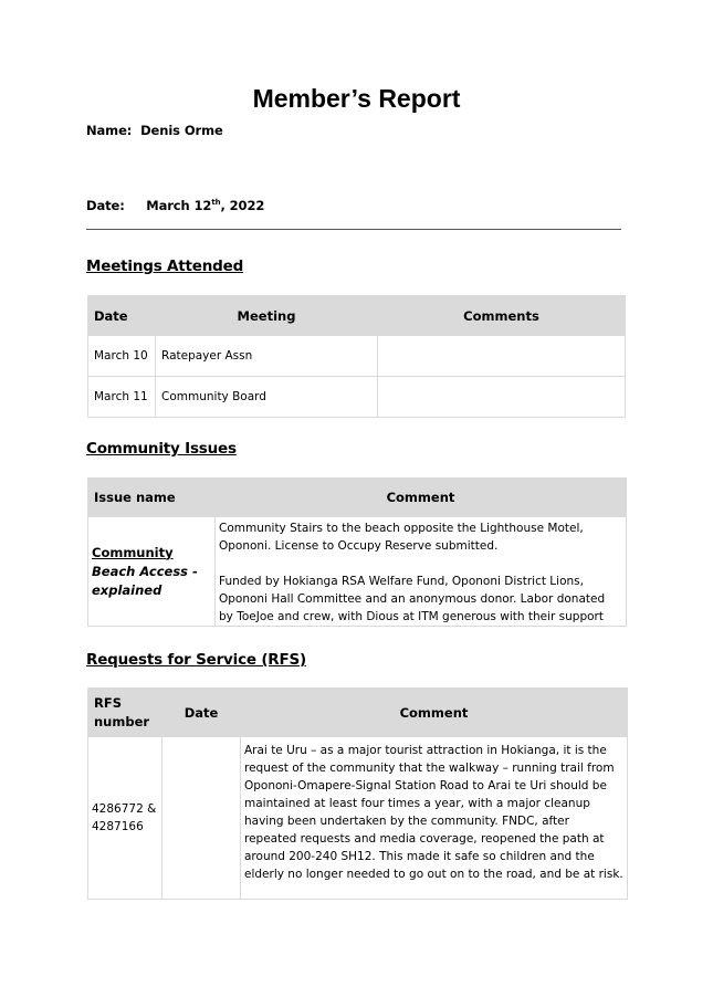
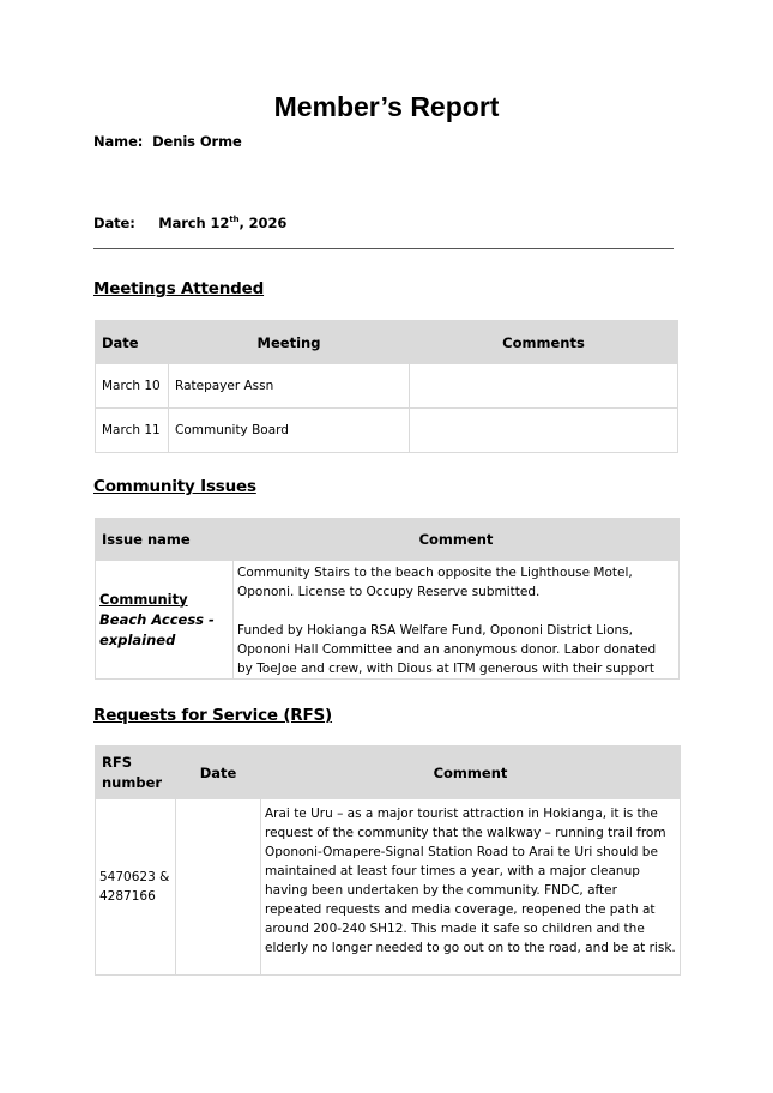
  Member’s Report
  Name: Denis Orme
- Date: March 12th, 2022
+ Date: March 12th, 2026
  Meetings Attended
  Date	Meeting	Comments
  March 10	Ratepayer Assn
  March 11	Community Board
  Community Issues
  Issue name	Comment
  Community Beach Access -explained	Community Stairs to the beach opposite the Lighthouse Motel, Opononi. License to Occupy Reserve submitted. Funded by Hokianga RSA Welfare Fund, Opononi District Lions, Opononi Hall Committee and an anonymous donor. Labor donated by ToeJoe and crew, with Dious at ITM generous with their support
  Requests for Service (RFS)
  RFS number	Date	Comment
- 4286772 & 4287166		Arai te Uru – as a major tourist attraction in Hokianga, it is the request of the community that the walkway – running trail from Opononi-Omapere-Signal Station Road to Arai te Uri should be maintained at least four times a year, with a major cleanup having been undertaken by the community. FNDC, after repeated requests and media coverage, reopened the path at around 200-240 SH12. This made it safe so children and the elderly no longer needed to go out on to the road, and be at risk.
+ 5470623 & 4287166		Arai te Uru – as a major tourist attraction in Hokianga, it is the request of the community that the walkway – running trail from Opononi-Omapere-Signal Station Road to Arai te Uri should be maintained at least four times a year, with a major cleanup having been undertaken by the community. FNDC, after repeated requests and media coverage, reopened the path at around 200-240 SH12. This made it safe so children and the elderly no longer needed to go out on to the road, and be at risk.
